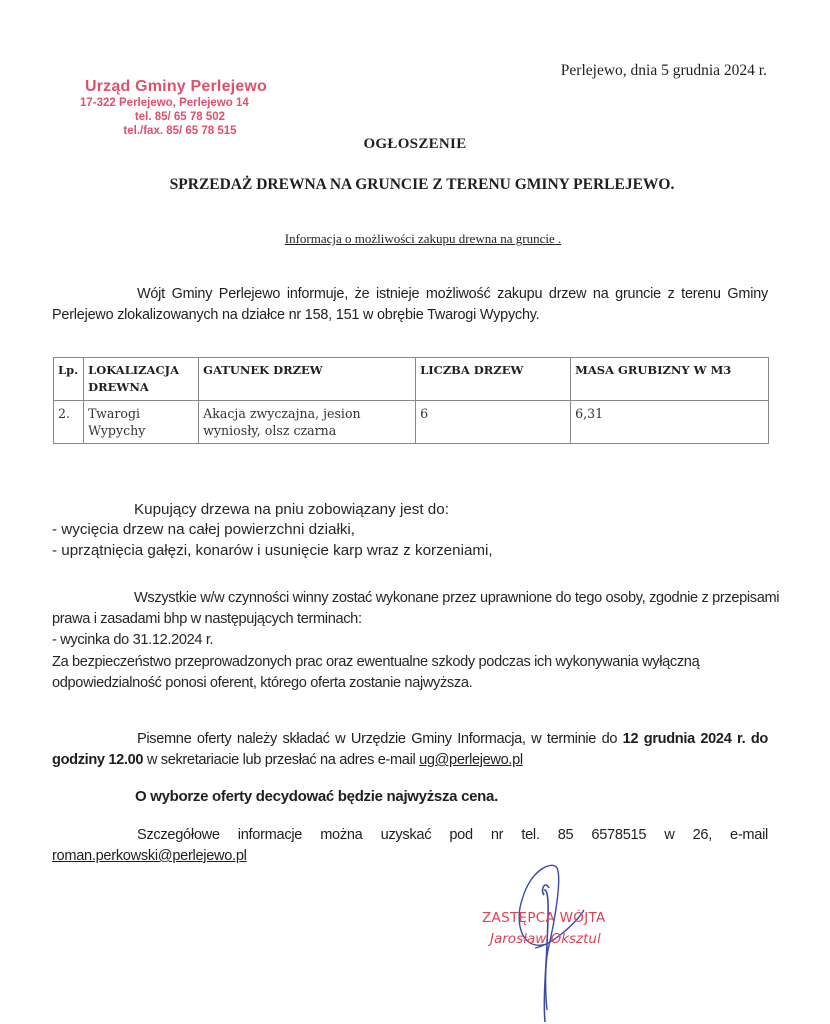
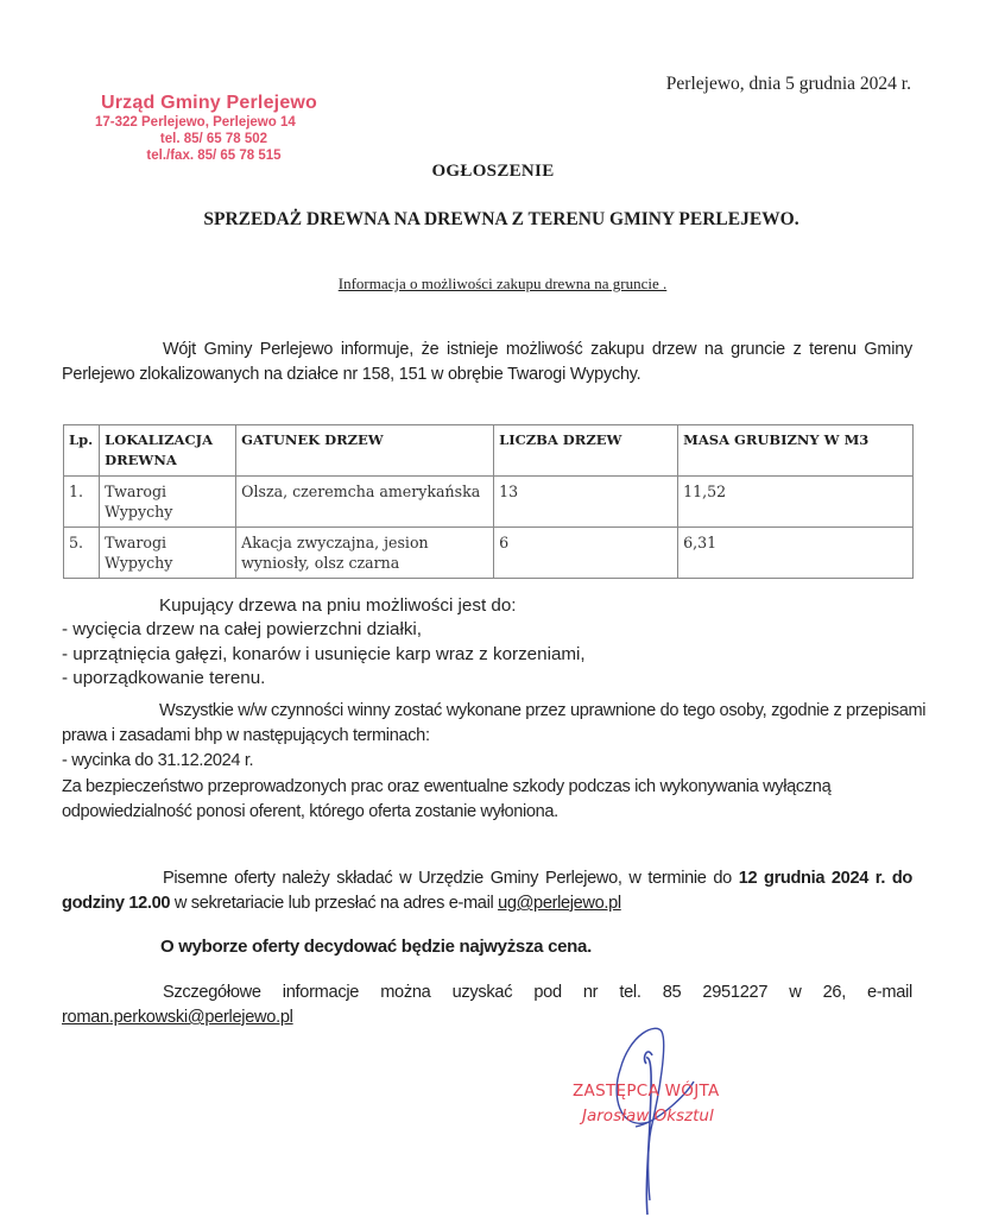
  Urząd Gminy Perlejewo
  17-322 Perlejewo, Perlejewo 14
  tel. 85/ 65 78 502
  tel./fax. 85/ 65 78 515
  Perlejewo, dnia 5 grudnia 2024 r.
  OGŁOSZENIE
- SPRZEDAŻ DREWNA NA GRUNCIE Z TERENU GMINY PERLEJEWO.
+ SPRZEDAŻ DREWNA NA DREWNA Z TERENU GMINY PERLEJEWO.
  Informacja o możliwości zakupu drewna na gruncie .
  Wójt Gminy Perlejewo informuje, że istnieje możliwość zakupu drzew na gruncie z terenu Gminy Perlejewo zlokalizowanych na działce nr 158, 151 w obrębie Twarogi Wypychy.
  Lp.	LOKALIZACJA DREWNA	GATUNEK DRZEW	LICZBA DRZEW	MASA GRUBIZNY W M3
+ 1.	Twarogi Wypychy	Olsza, czeremcha amerykańska	13	11,52
- 2.	Twarogi Wypychy	Akacja zwyczajna, jesion wyniosły, olsz czarna	6	6,31
+ 5.	Twarogi Wypychy	Akacja zwyczajna, jesion wyniosły, olsz czarna	6	6,31
- Kupujący drzewa na pniu zobowiązany jest do:
+ Kupujący drzewa na pniu możliwości jest do:
  - wycięcia drzew na całej powierzchni działki,
  - uprzątnięcia gałęzi, konarów i usunięcie karp wraz z korzeniami,
+ - uporządkowanie terenu.
  Wszystkie w/w czynności winny zostać wykonane przez uprawnione do tego osoby, zgodnie z przepisami prawa i zasadami bhp w następujących terminach:
  - wycinka do 31.12.2024 r.
- Za bezpieczeństwo przeprowadzonych prac oraz ewentualne szkody podczas ich wykonywania wyłączną odpowiedzialność ponosi oferent, którego oferta zostanie najwyższa.
+ Za bezpieczeństwo przeprowadzonych prac oraz ewentualne szkody podczas ich wykonywania wyłączną odpowiedzialność ponosi oferent, którego oferta zostanie wyłoniona.
- Pisemne oferty należy składać w Urzędzie Gminy Informacja, w terminie do 12 grudnia 2024 r. do godziny 12.00 w sekretariacie lub przesłać na adres e-mail ug@perlejewo.pl
+ Pisemne oferty należy składać w Urzędzie Gminy Perlejewo, w terminie do 12 grudnia 2024 r. do godziny 12.00 w sekretariacie lub przesłać na adres e-mail ug@perlejewo.pl
  O wyborze oferty decydować będzie najwyższa cena.
- Szczegółowe informacje można uzyskać pod nr tel. 85 6578515 w 26, e-mail roman.perkowski@perlejewo.pl
+ Szczegółowe informacje można uzyskać pod nr tel. 85 2951227 w 26, e-mail roman.perkowski@perlejewo.pl
  ZASTĘPCA WÓJTA
  Jarosław Oksztul
